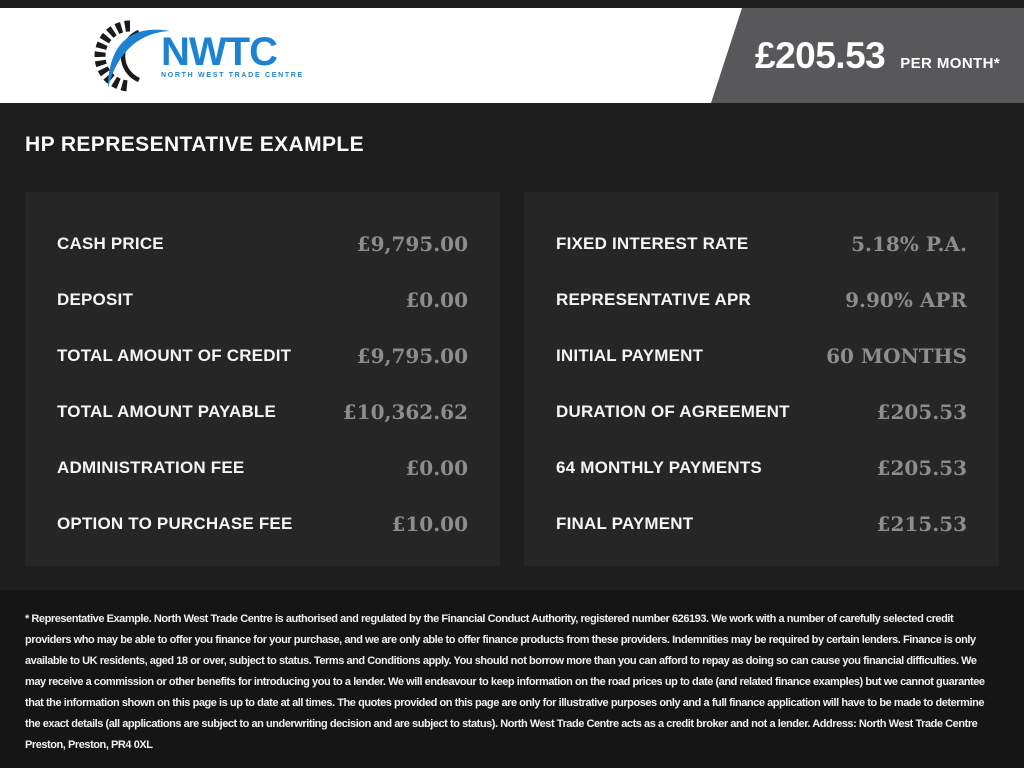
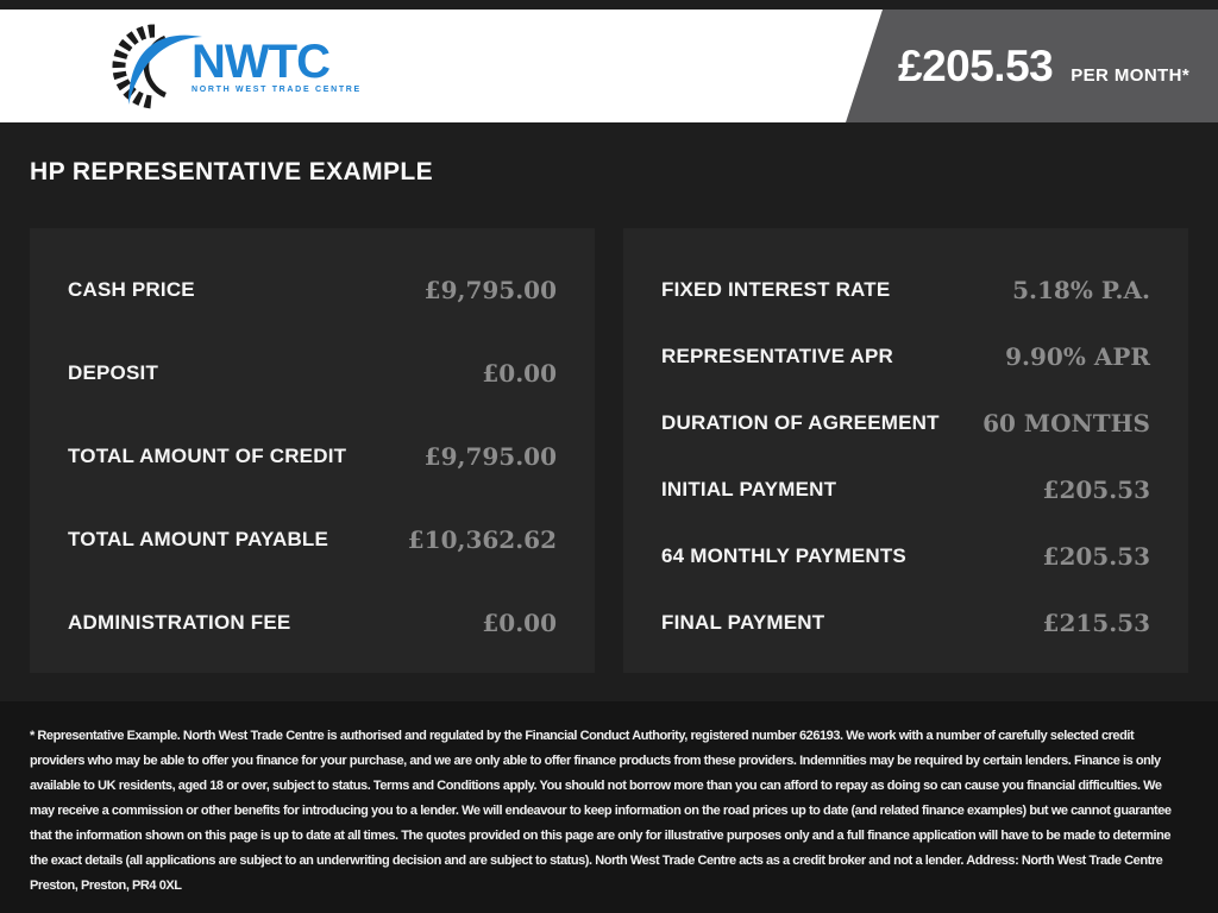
  NWTC
  £205.53
  PER MONTH*
  HP REPRESENTATIVE EXAMPLE
  CASH PRICE
  £9,795.00
  DEPOSIT
  £0.00
  TOTAL AMOUNT OF CREDIT
  £9,795.00
  TOTAL AMOUNT PAYABLE
  £10,362.62
  ADMINISTRATION FEE
  £0.00
- OPTION TO PURCHASE FEE
- £10.00
  FIXED INTEREST RATE
  5.18% P.A.
  REPRESENTATIVE APR
  9.90% APR
- INITIAL PAYMENT
+ DURATION OF AGREEMENT
  60 MONTHS
- DURATION OF AGREEMENT
+ INITIAL PAYMENT
  £205.53
  64 MONTHLY PAYMENTS
  £205.53
  FINAL PAYMENT
  £215.53
  * Representative Example. North West Trade Centre is authorised and regulated by the Financial Conduct Authority, registered number 626193. We work with a number of carefully selected credit providers who may be able to offer you finance for your purchase, and we are only able to offer finance products from these providers. Indemnities may be required by certain lenders. Finance is only available to UK residents, aged 18 or over, subject to status. Terms and Conditions apply. You should not borrow more than you can afford to repay as doing so can cause you financial difficulties. We may receive a commission or other benefits for introducing you to a lender. We will endeavour to keep information on the road prices up to date (and related finance examples) but we cannot guarantee that the information shown on this page is up to date at all times. The quotes provided on this page are only for illustrative purposes only and a full finance application will have to be made to determine the exact details (all applications are subject to an underwriting decision and are subject to status). North West Trade Centre acts as a credit broker and not a lender. Address: North West Trade Centre Preston, Preston, PR4 0XL
